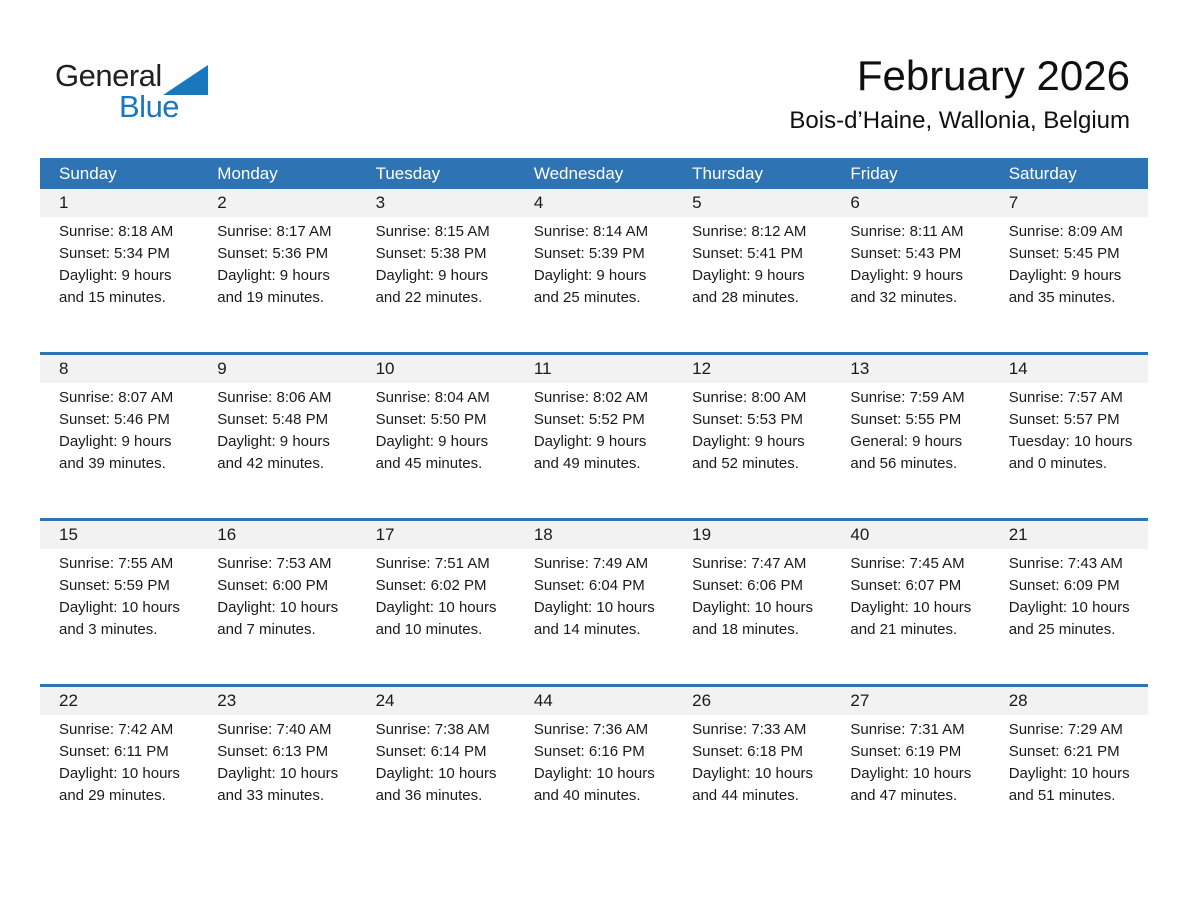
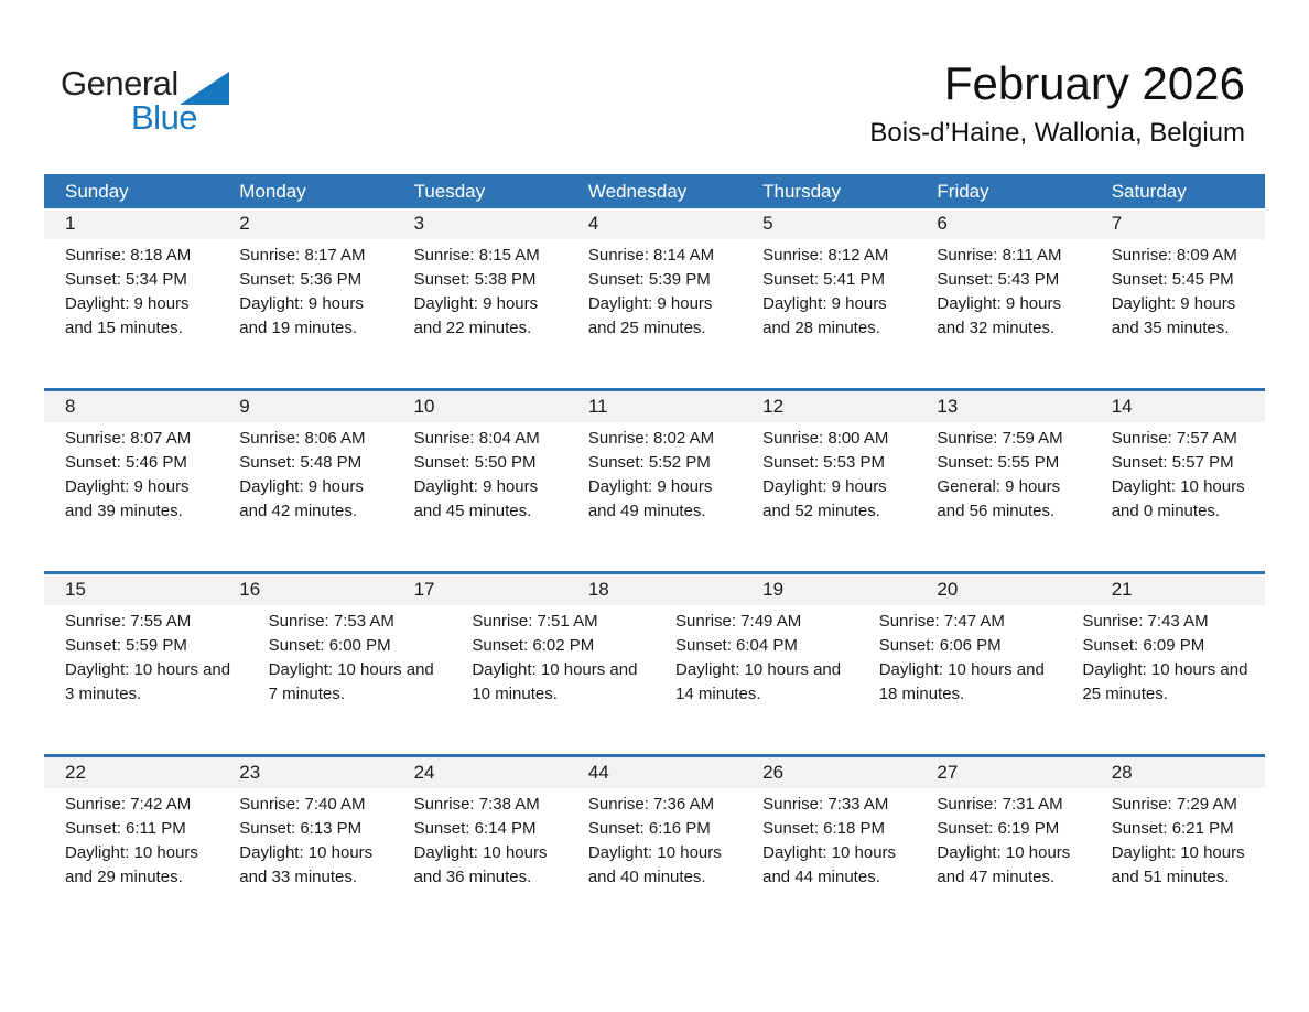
  General
  Blue
  February 2026
  Bois-d’Haine, Wallonia, Belgium
  Sunday
  Monday
  Tuesday
  Wednesday
  Thursday
  Friday
  Saturday
  1
  2
  3
  4
  5
  6
  7
  Sunrise: 8:18 AM
  Sunset: 5:34 PM
  Daylight: 9 hours and 15 minutes.
  Sunrise: 8:17 AM
  Sunset: 5:36 PM
  Daylight: 9 hours and 19 minutes.
  Sunrise: 8:15 AM
  Sunset: 5:38 PM
  Daylight: 9 hours and 22 minutes.
  Sunrise: 8:14 AM
  Sunset: 5:39 PM
  Daylight: 9 hours and 25 minutes.
  Sunrise: 8:12 AM
  Sunset: 5:41 PM
  Daylight: 9 hours and 28 minutes.
  Sunrise: 8:11 AM
  Sunset: 5:43 PM
  Daylight: 9 hours and 32 minutes.
  Sunrise: 8:09 AM
  Sunset: 5:45 PM
  Daylight: 9 hours and 35 minutes.
  8
  9
  10
  11
  12
  13
  14
  Sunrise: 8:07 AM
  Sunset: 5:46 PM
  Daylight: 9 hours and 39 minutes.
  Sunrise: 8:06 AM
  Sunset: 5:48 PM
  Daylight: 9 hours and 42 minutes.
  Sunrise: 8:04 AM
  Sunset: 5:50 PM
  Daylight: 9 hours and 45 minutes.
  Sunrise: 8:02 AM
  Sunset: 5:52 PM
  Daylight: 9 hours and 49 minutes.
  Sunrise: 8:00 AM
  Sunset: 5:53 PM
  Daylight: 9 hours and 52 minutes.
  Sunrise: 7:59 AM
  Sunset: 5:55 PM
  General: 9 hours and 56 minutes.
  Sunrise: 7:57 AM
  Sunset: 5:57 PM
- Tuesday: 10 hours and 0 minutes.
+ Daylight: 10 hours and 0 minutes.
  15
  16
  17
  18
  19
- 40
+ 20
  21
  Sunrise: 7:55 AM
  Sunset: 5:59 PM
  Daylight: 10 hours and 3 minutes.
  Sunrise: 7:53 AM
  Sunset: 6:00 PM
  Daylight: 10 hours and 7 minutes.
  Sunrise: 7:51 AM
  Sunset: 6:02 PM
  Daylight: 10 hours and 10 minutes.
  Sunrise: 7:49 AM
  Sunset: 6:04 PM
  Daylight: 10 hours and 14 minutes.
  Sunrise: 7:47 AM
  Sunset: 6:06 PM
  Daylight: 10 hours and 18 minutes.
- Sunrise: 7:45 AM
- Sunset: 6:07 PM
- Daylight: 10 hours and 21 minutes.
  Sunrise: 7:43 AM
  Sunset: 6:09 PM
  Daylight: 10 hours and 25 minutes.
  22
  23
  24
  44
  26
  27
  28
  Sunrise: 7:42 AM
  Sunset: 6:11 PM
  Daylight: 10 hours and 29 minutes.
  Sunrise: 7:40 AM
  Sunset: 6:13 PM
  Daylight: 10 hours and 33 minutes.
  Sunrise: 7:38 AM
  Sunset: 6:14 PM
  Daylight: 10 hours and 36 minutes.
  Sunrise: 7:36 AM
  Sunset: 6:16 PM
  Daylight: 10 hours and 40 minutes.
  Sunrise: 7:33 AM
  Sunset: 6:18 PM
  Daylight: 10 hours and 44 minutes.
  Sunrise: 7:31 AM
  Sunset: 6:19 PM
  Daylight: 10 hours and 47 minutes.
  Sunrise: 7:29 AM
  Sunset: 6:21 PM
  Daylight: 10 hours and 51 minutes.
